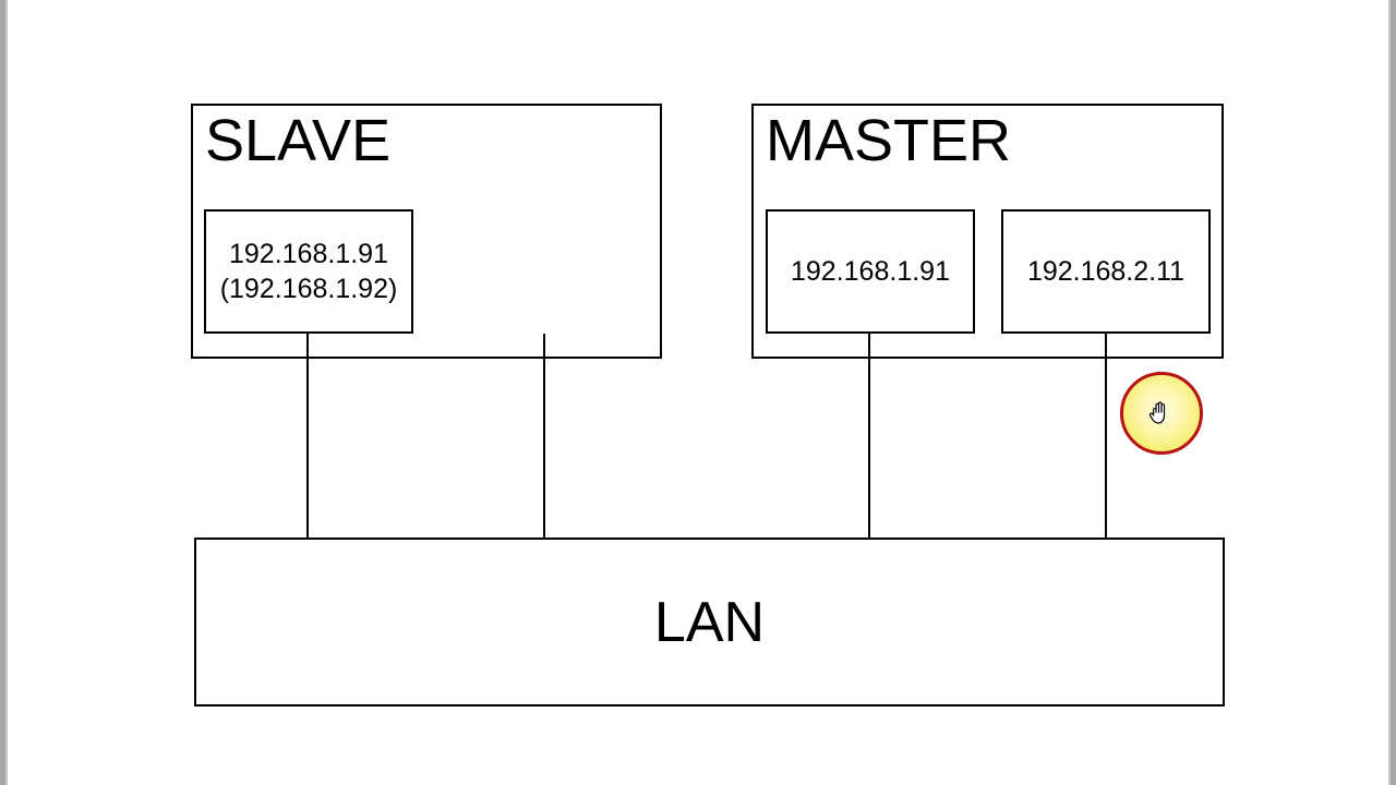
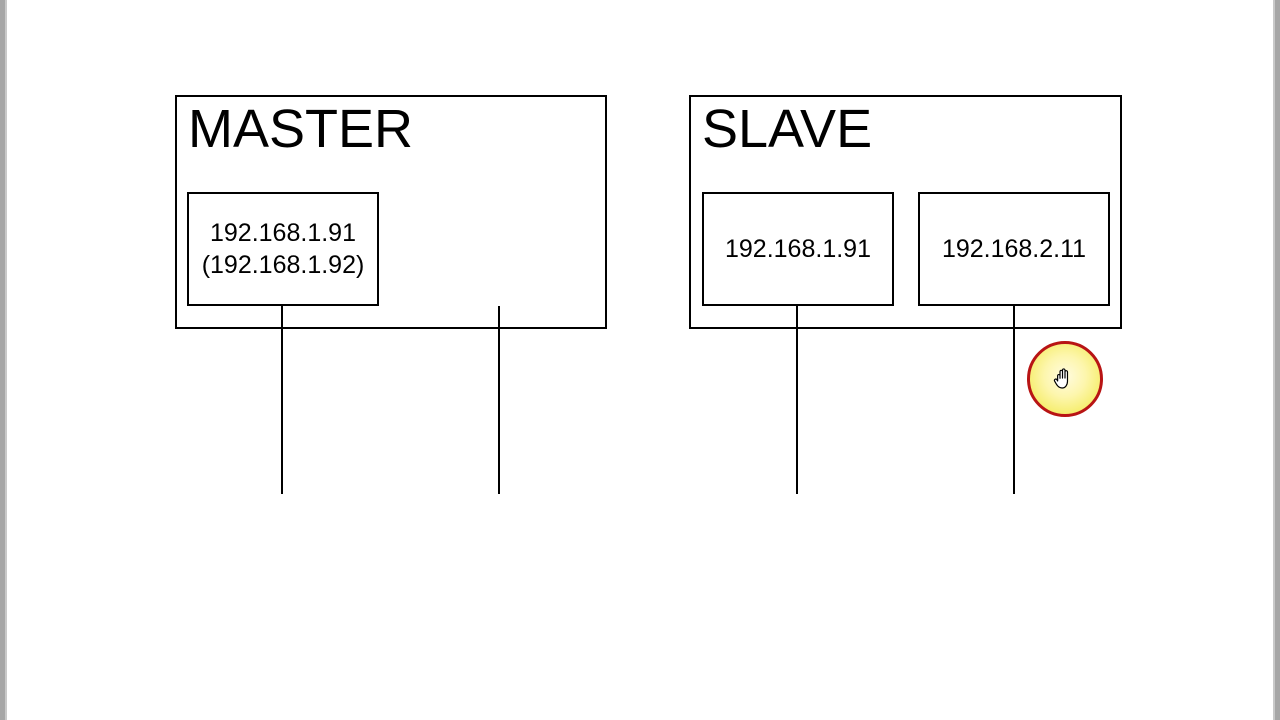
- SLAVE
+ MASTER
  192.168.1.91
  (192.168.1.92)
- MASTER
+ SLAVE
  192.168.1.91
  192.168.2.11
- LAN
